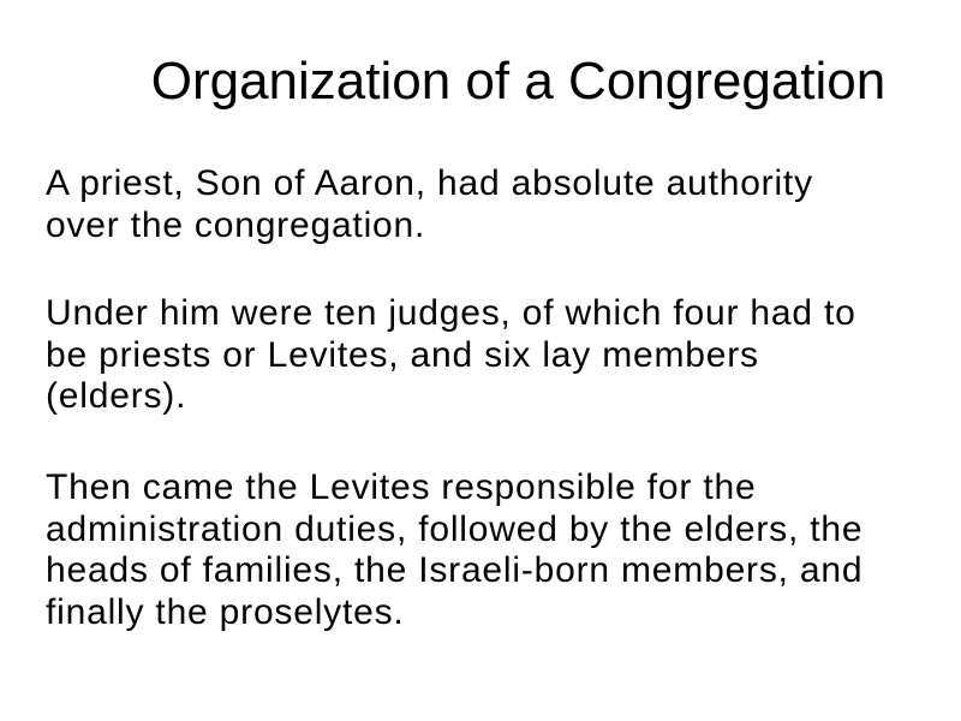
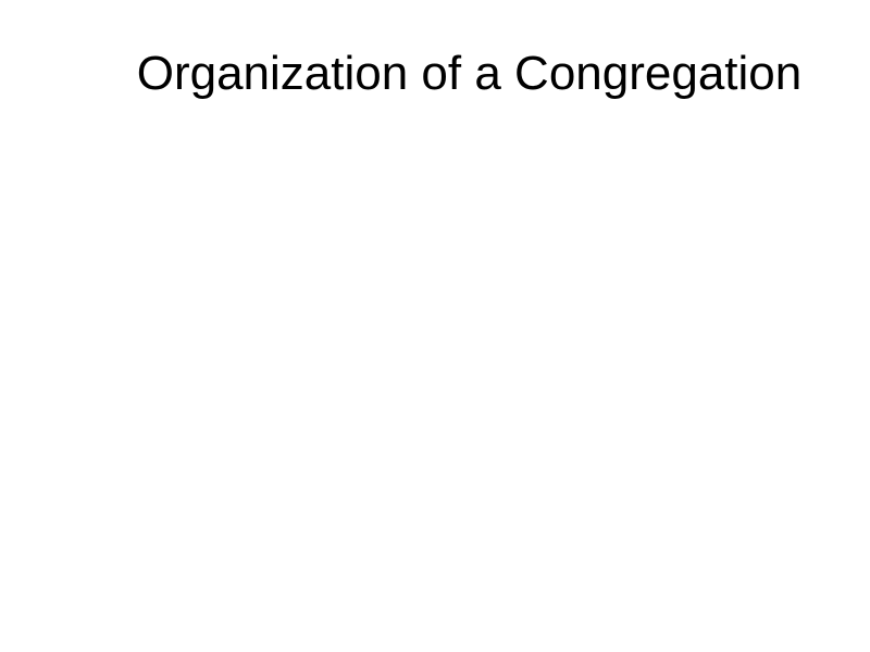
  Organization of a Congregation
- A priest, Son of Aaron, had absolute authority
- over the congregation.
- Under him were ten judges, of which four had to
- be priests or Levites, and six lay members
- (elders).
- Then came the Levites responsible for the
- administration duties, followed by the elders, the
- heads of families, the Israeli-born members, and
- finally the proselytes.
